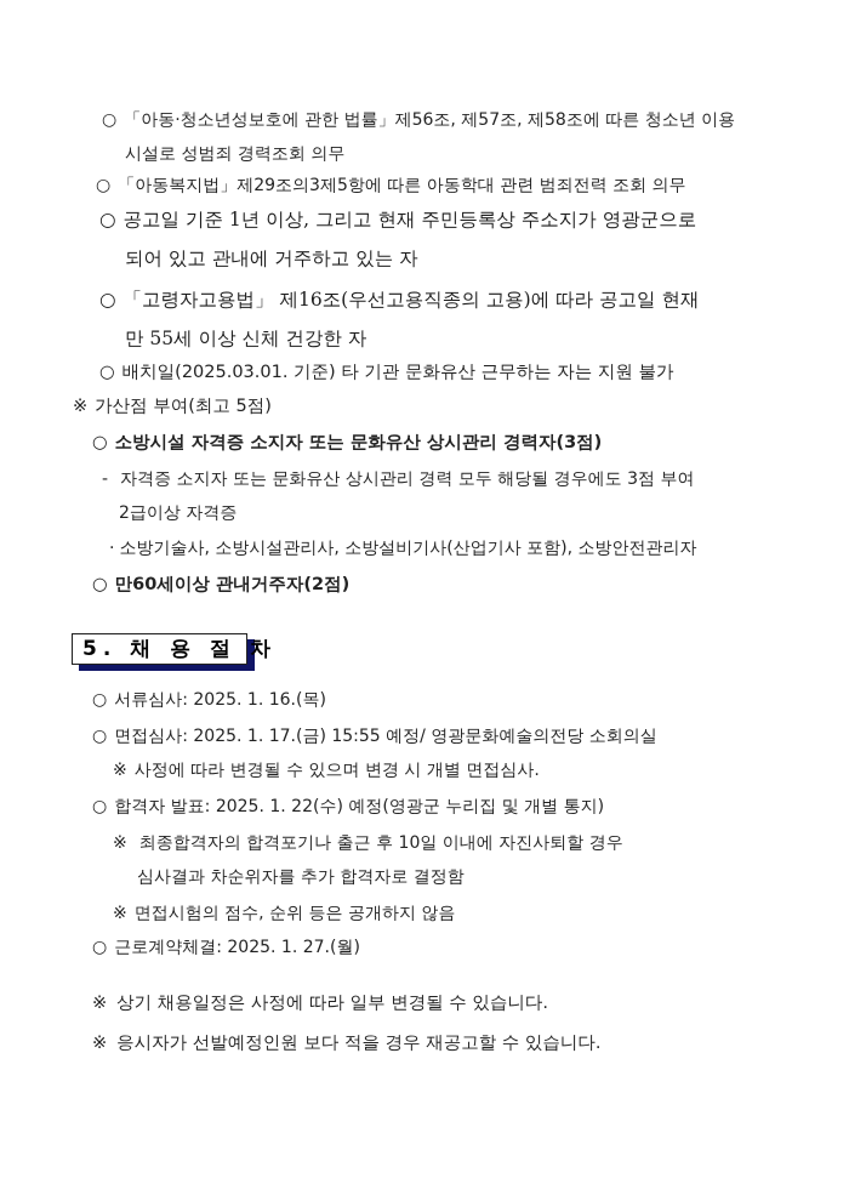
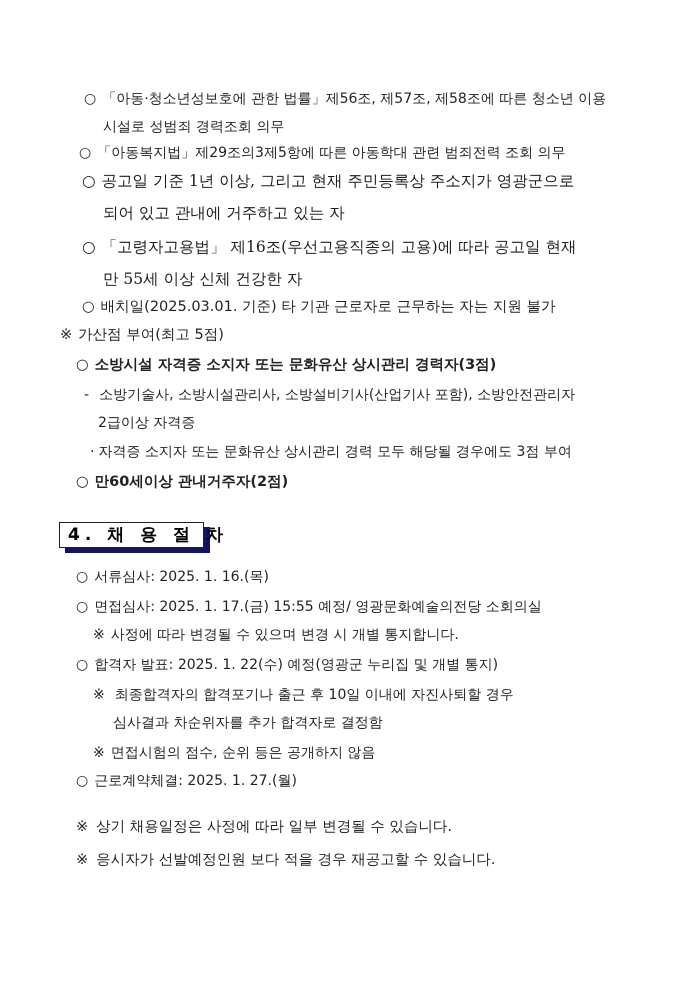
  ○ 「아동·청소년성보호에 관한 법률」제56조, 제57조, 제58조에 따른 청소년 이용
  시설로 성범죄 경력조회 의무
  ○ 「아동복지법」제29조의3제5항에 따른 아동학대 관련 범죄전력 조회 의무
  ○ 공고일 기준 1년 이상, 그리고 현재 주민등록상 주소지가 영광군으로
  되어 있고 관내에 거주하고 있는 자
  ○ 「고령자고용법」 제16조(우선고용직종의 고용)에 따라 공고일 현재
  만 55세 이상 신체 건강한 자
- ○ 배치일(2025.03.01. 기준) 타 기관 문화유산 근무하는 자는 지원 불가
+ ○ 배치일(2025.03.01. 기준) 타 기관 근로자로 근무하는 자는 지원 불가
  ※ 가산점 부여(최고 5점)
  ○ 소방시설 자격증 소지자 또는 문화유산 상시관리 경력자(3점)
- - 자격증 소지자 또는 문화유산 상시관리 경력 모두 해당될 경우에도 3점 부여
+ - 소방기술사, 소방시설관리사, 소방설비기사(산업기사 포함), 소방안전관리자
  2급이상 자격증
- · 소방기술사, 소방시설관리사, 소방설비기사(산업기사 포함), 소방안전관리자
+ · 자격증 소지자 또는 문화유산 상시관리 경력 모두 해당될 경우에도 3점 부여
  ○ 만60세이상 관내거주자(2점)
- 5. 채 용 절 차
+ 4. 채 용 절 차
  ○ 서류심사: 2025. 1. 16.(목)
  ○ 면접심사: 2025. 1. 17.(금) 15:55 예정/ 영광문화예술의전당 소회의실
- ※ 사정에 따라 변경될 수 있으며 변경 시 개별 면접심사.
+ ※ 사정에 따라 변경될 수 있으며 변경 시 개별 통지합니다.
  ○ 합격자 발표: 2025. 1. 22(수) 예정(영광군 누리집 및 개별 통지)
  ※ 최종합격자의 합격포기나 출근 후 10일 이내에 자진사퇴할 경우
  심사결과 차순위자를 추가 합격자로 결정함
  ※ 면접시험의 점수, 순위 등은 공개하지 않음
  ○ 근로계약체결: 2025. 1. 27.(월)
  ※ 상기 채용일정은 사정에 따라 일부 변경될 수 있습니다.
  ※ 응시자가 선발예정인원 보다 적을 경우 재공고할 수 있습니다.
